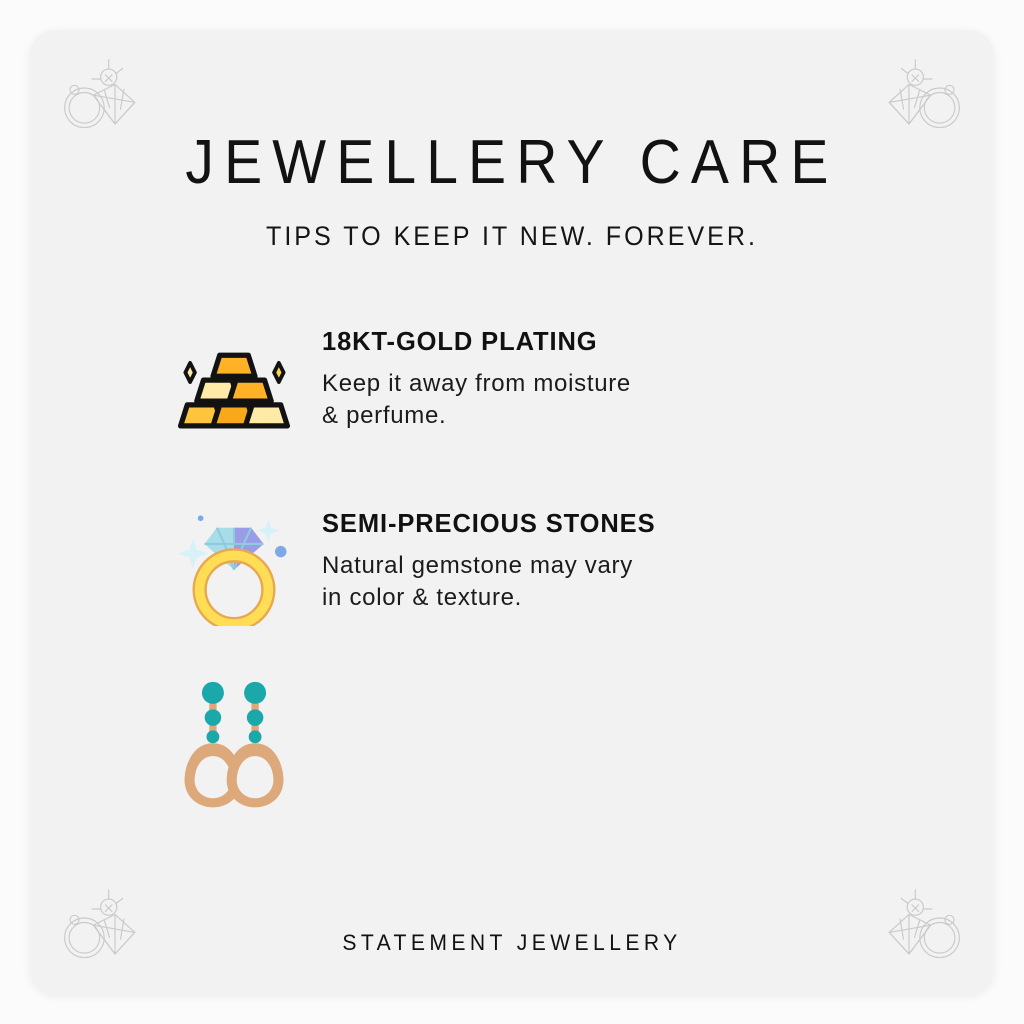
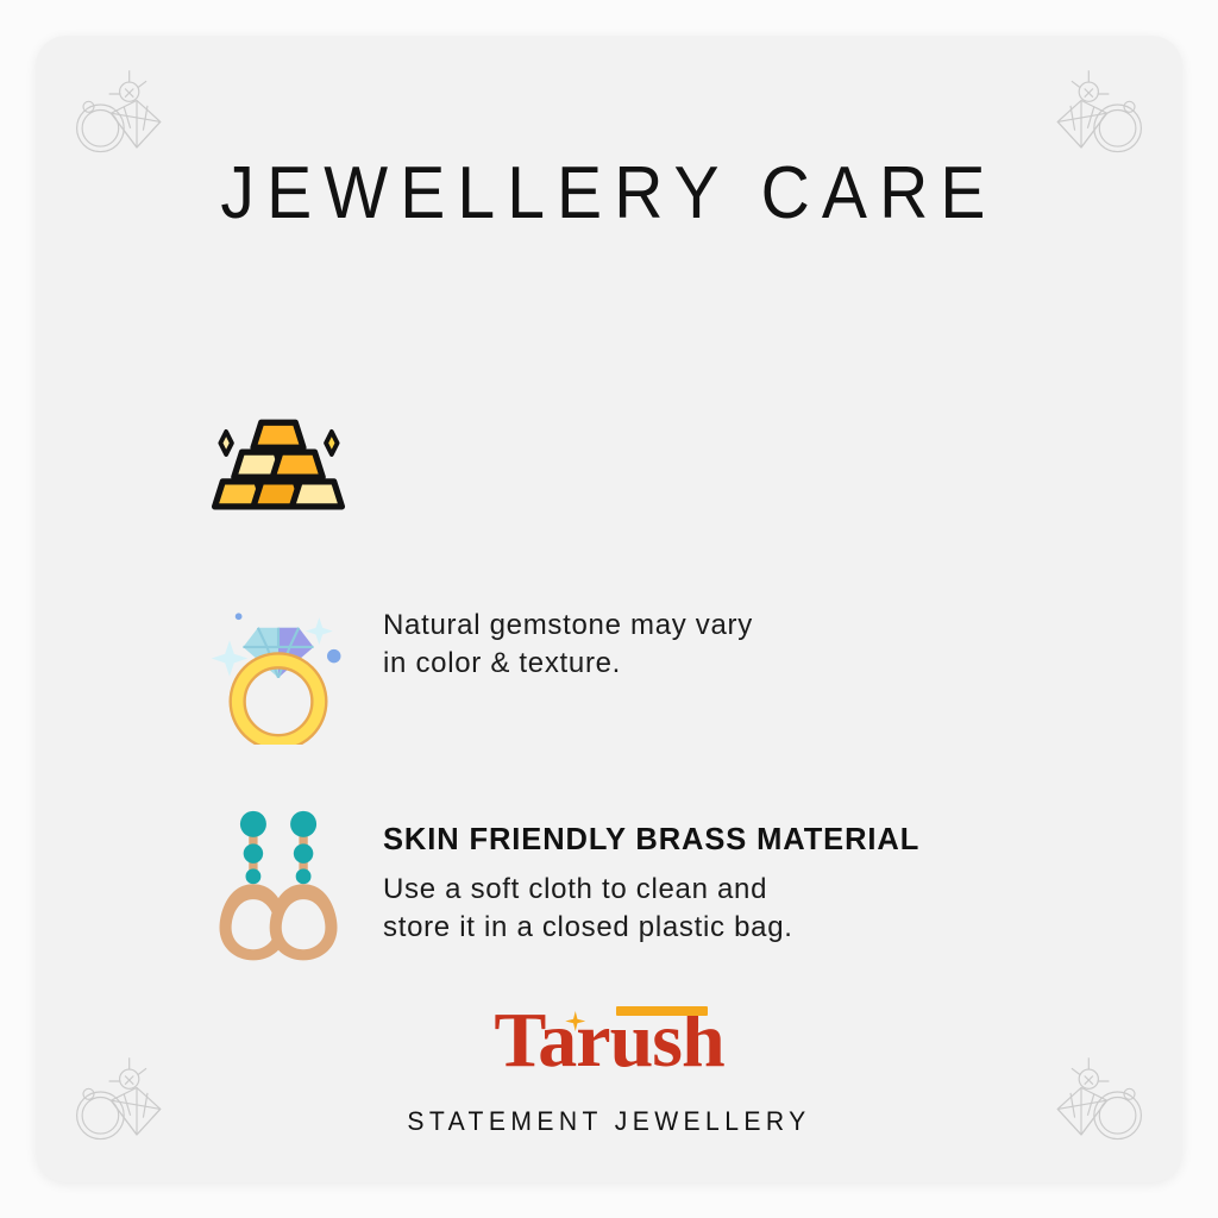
  JEWELLERY CARE
- TIPS TO KEEP IT NEW. FOREVER.
- 18KT-GOLD PLATING
- Keep it away from moisture
- & perfume.
- SEMI-PRECIOUS STONES
  Natural gemstone may vary
  in color & texture.
+ SKIN FRIENDLY BRASS MATERIAL
+ Use a soft cloth to clean and
+ store it in a closed plastic bag.
+ Tarush
  STATEMENT JEWELLERY
